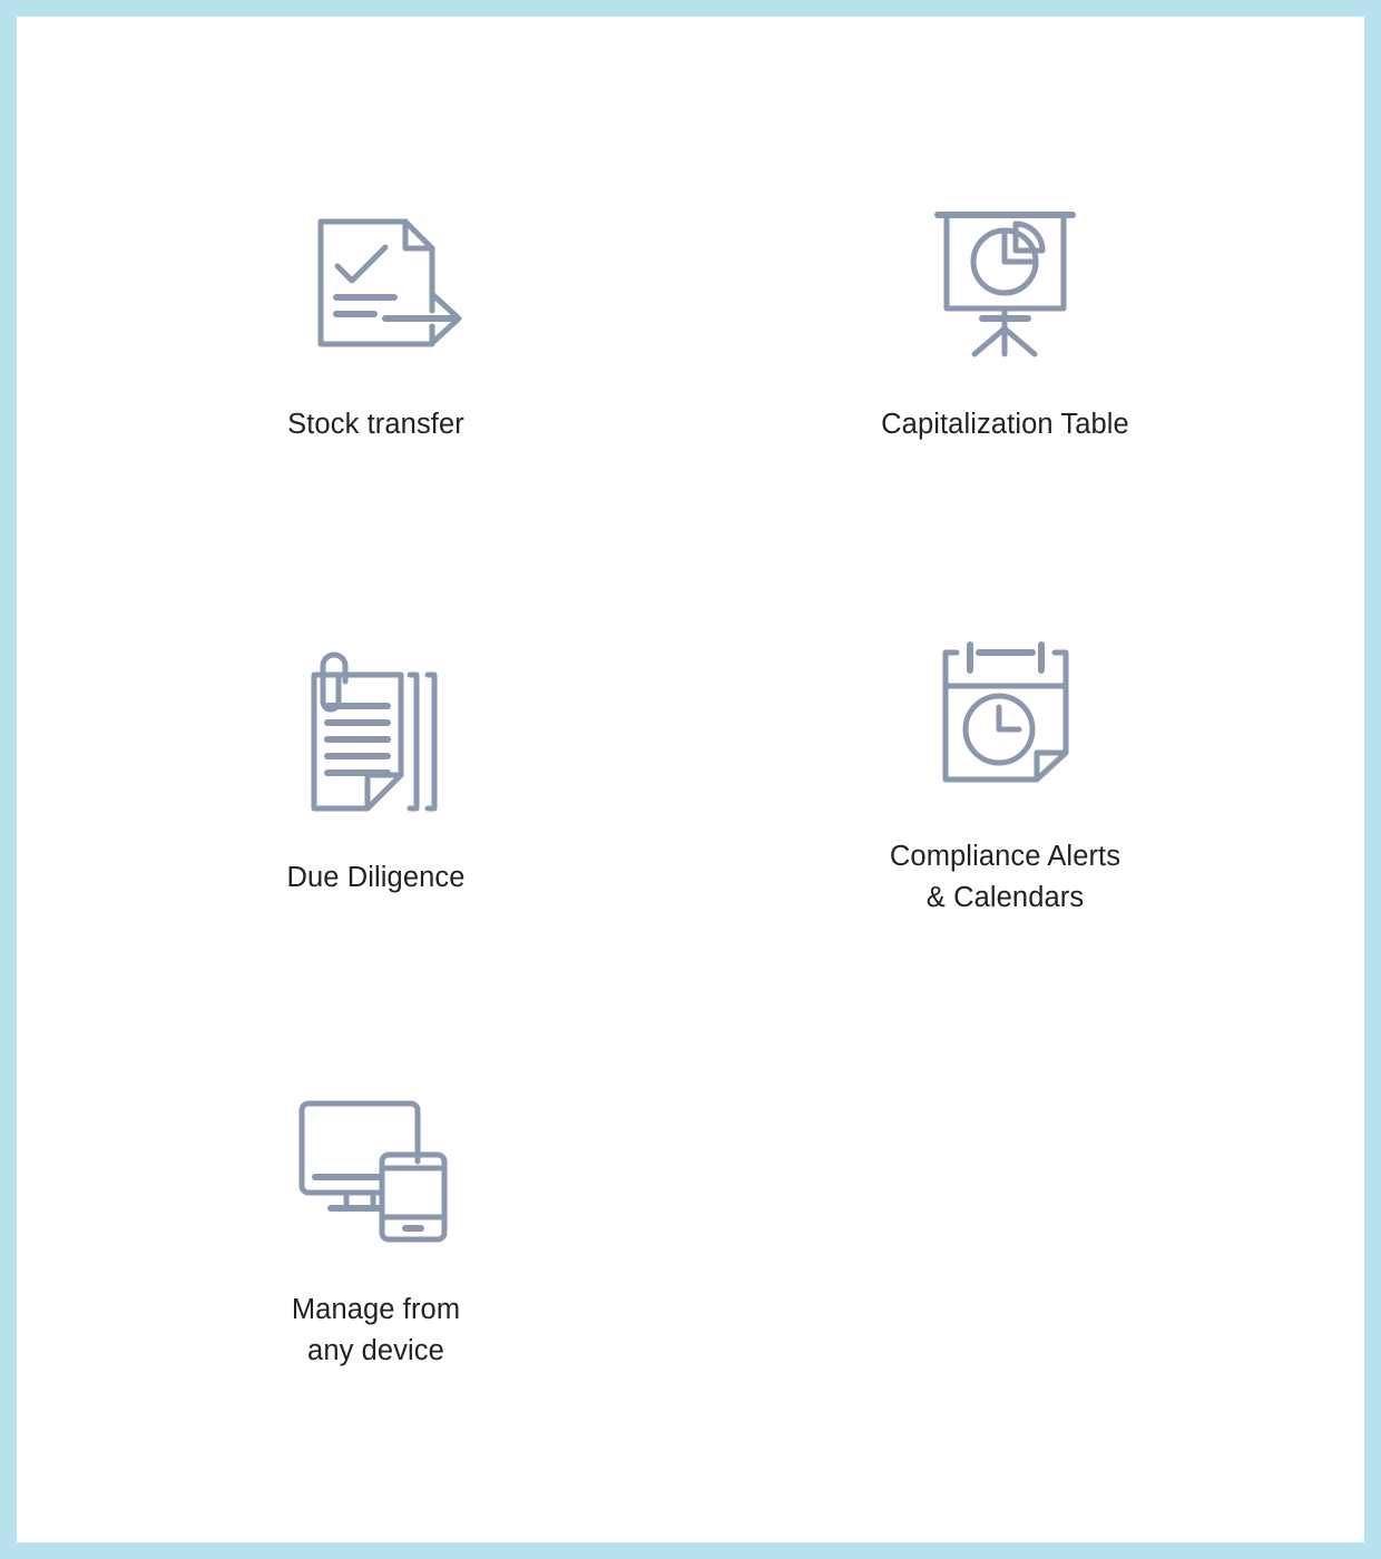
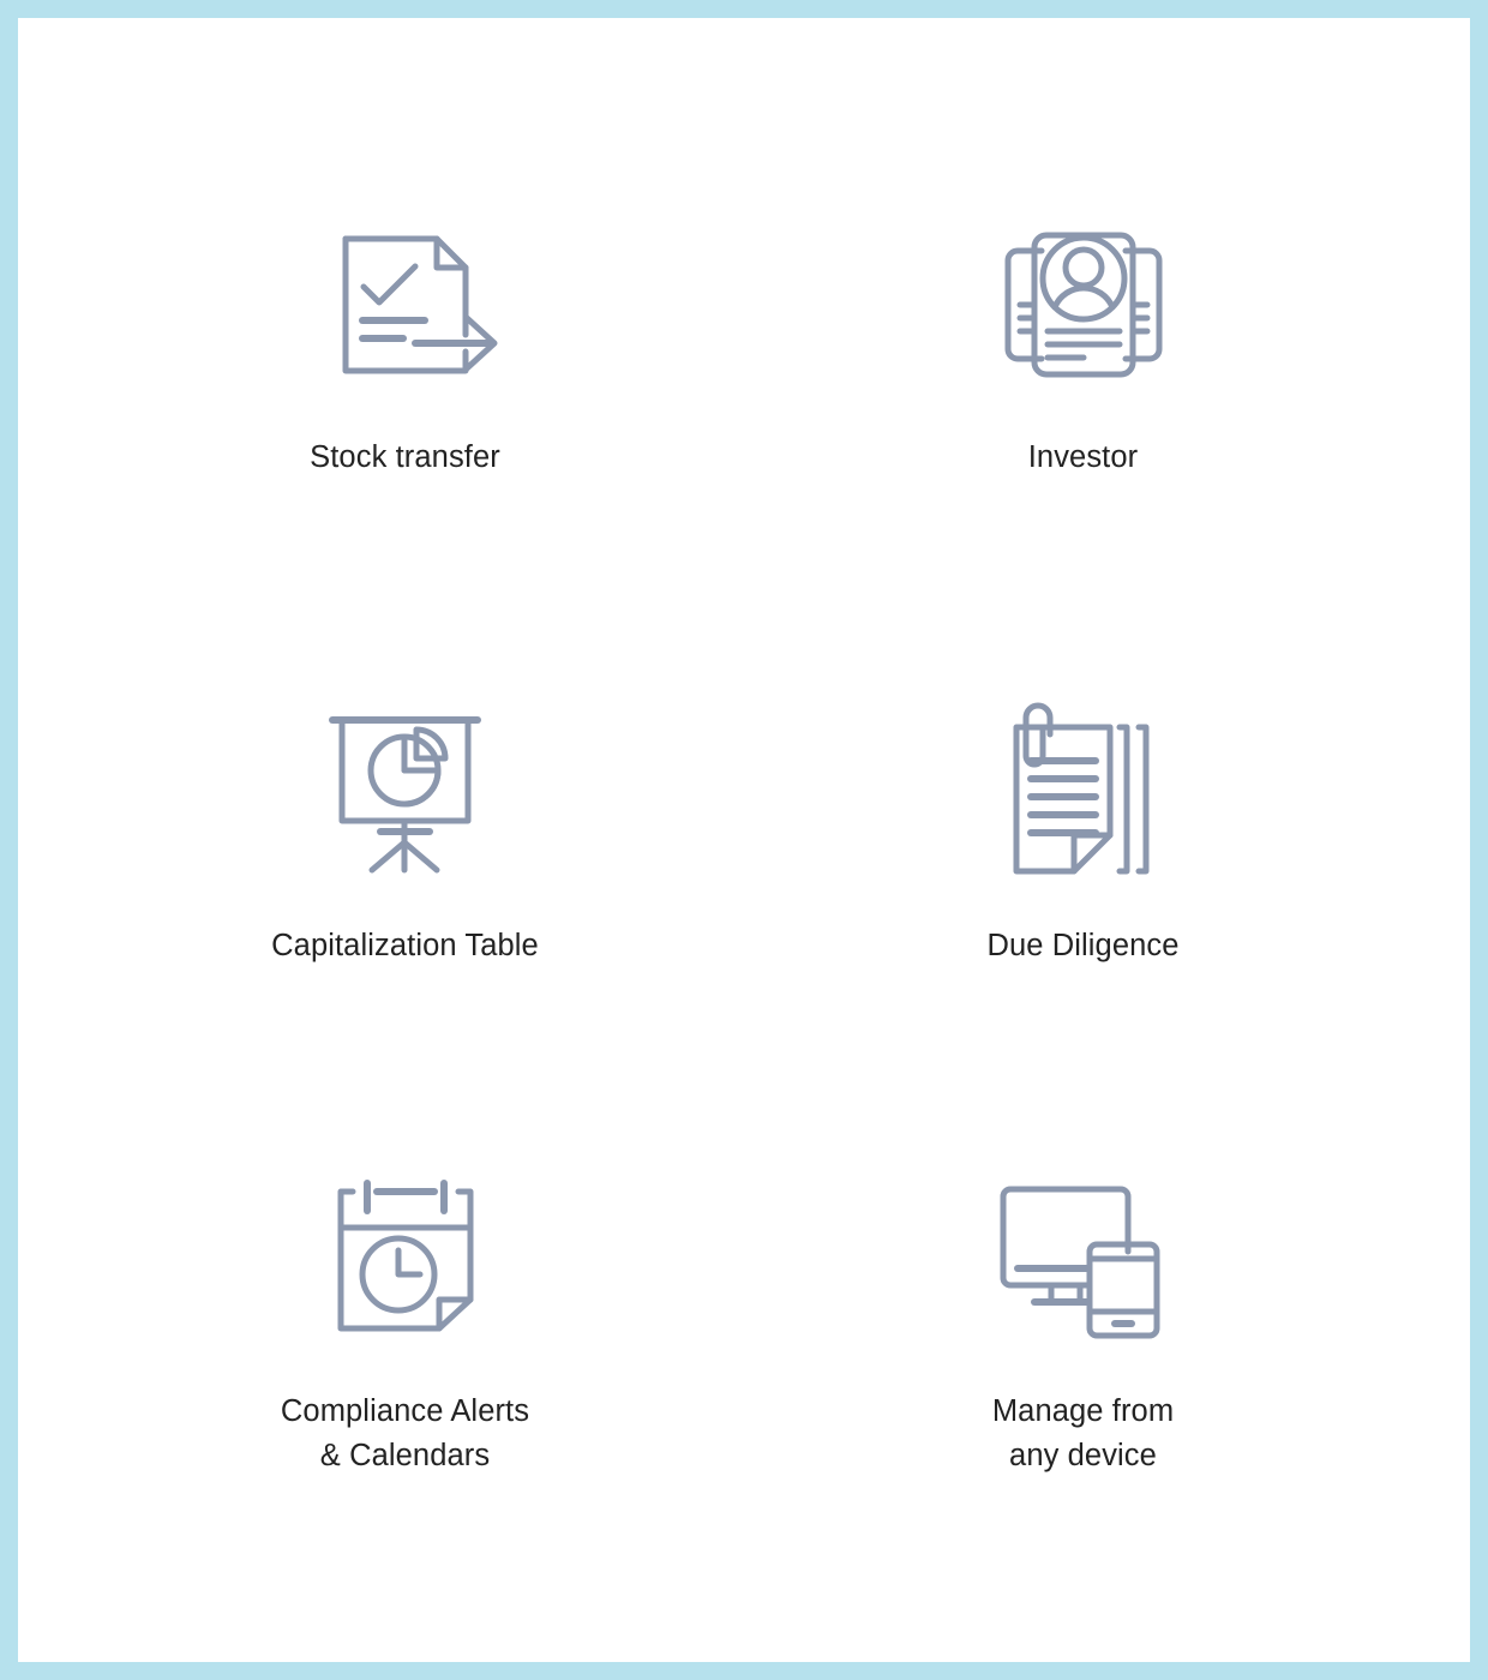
  Stock transfer
+ Investor
  Capitalization Table
  Due Diligence
  Compliance Alerts
  & Calendars
  Manage from
  any device
